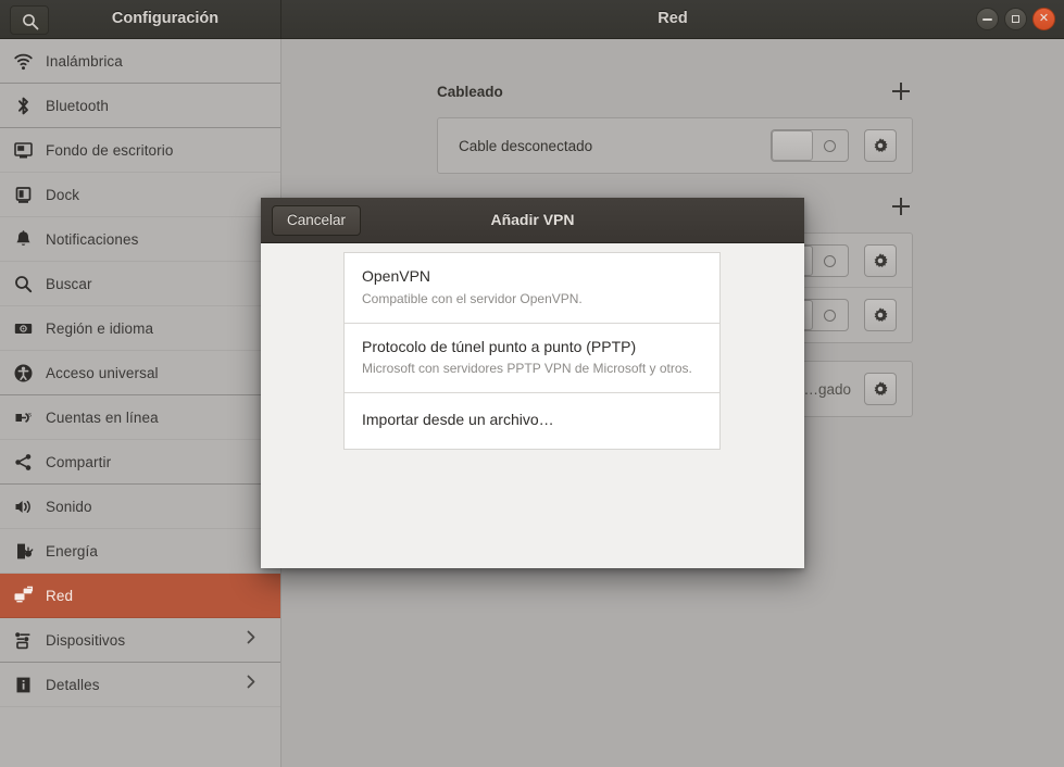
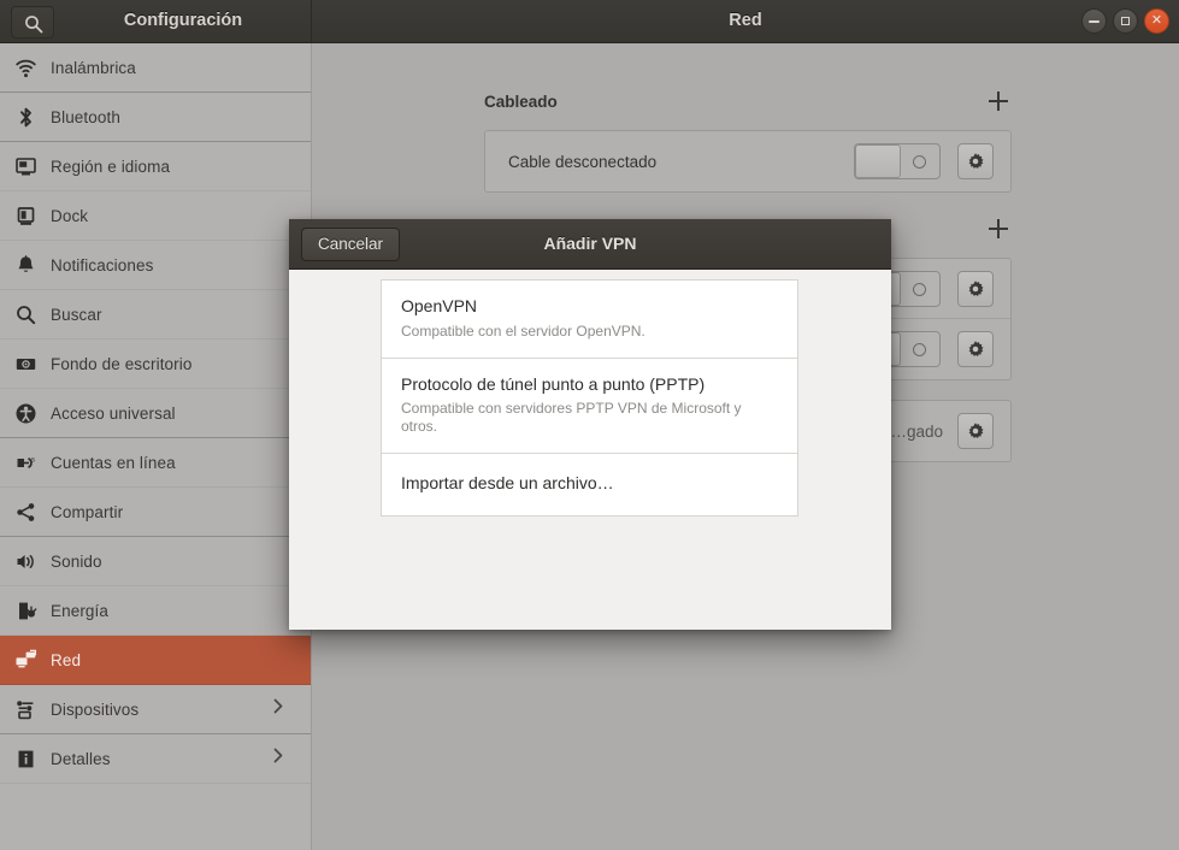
  Configuración
  Red
  ✕
  Inalámbrica
  Bluetooth
- Fondo de escritorio
+ Región e idioma
  Dock
  Notificaciones
  Buscar
- Región e idioma
+ Fondo de escritorio
  Acceso universal
  Cuentas en línea
  Compartir
  Sonido
  Energía
  Red
  Dispositivos
  Detalles
  Cableado
  Cable desconectado
  …gado
  Añadir VPN
  Cancelar
  OpenVPN
  Compatible con el servidor OpenVPN.
  Protocolo de túnel punto a punto (PPTP)
- Microsoft con servidores PPTP VPN de Microsoft y otros.
+ Compatible con servidores PPTP VPN de Microsoft y otros.
  Importar desde un archivo…
